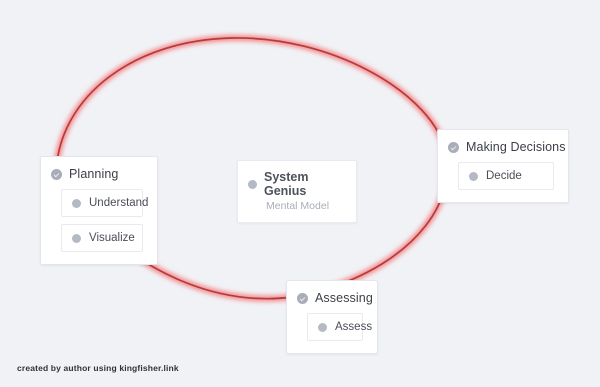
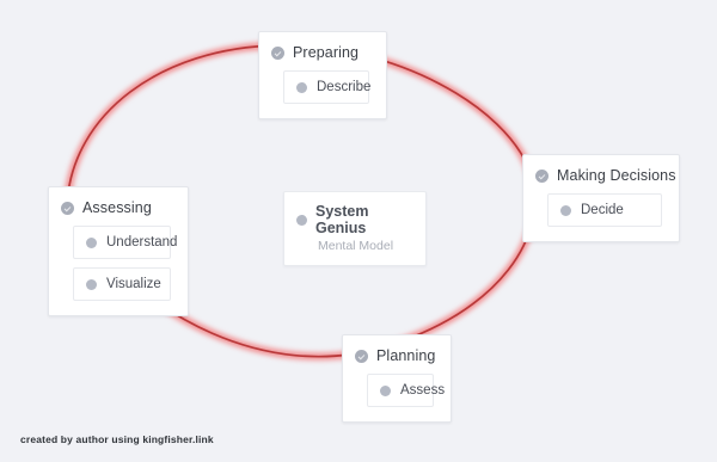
+ Preparing
+ Describe
  Making Decisions
  Decide
- Assessing
+ Planning
  Assess
- Planning
+ Assessing
  Understand
  Visualize
  System Genius
  Mental Model
  created by author using kingfisher.link
